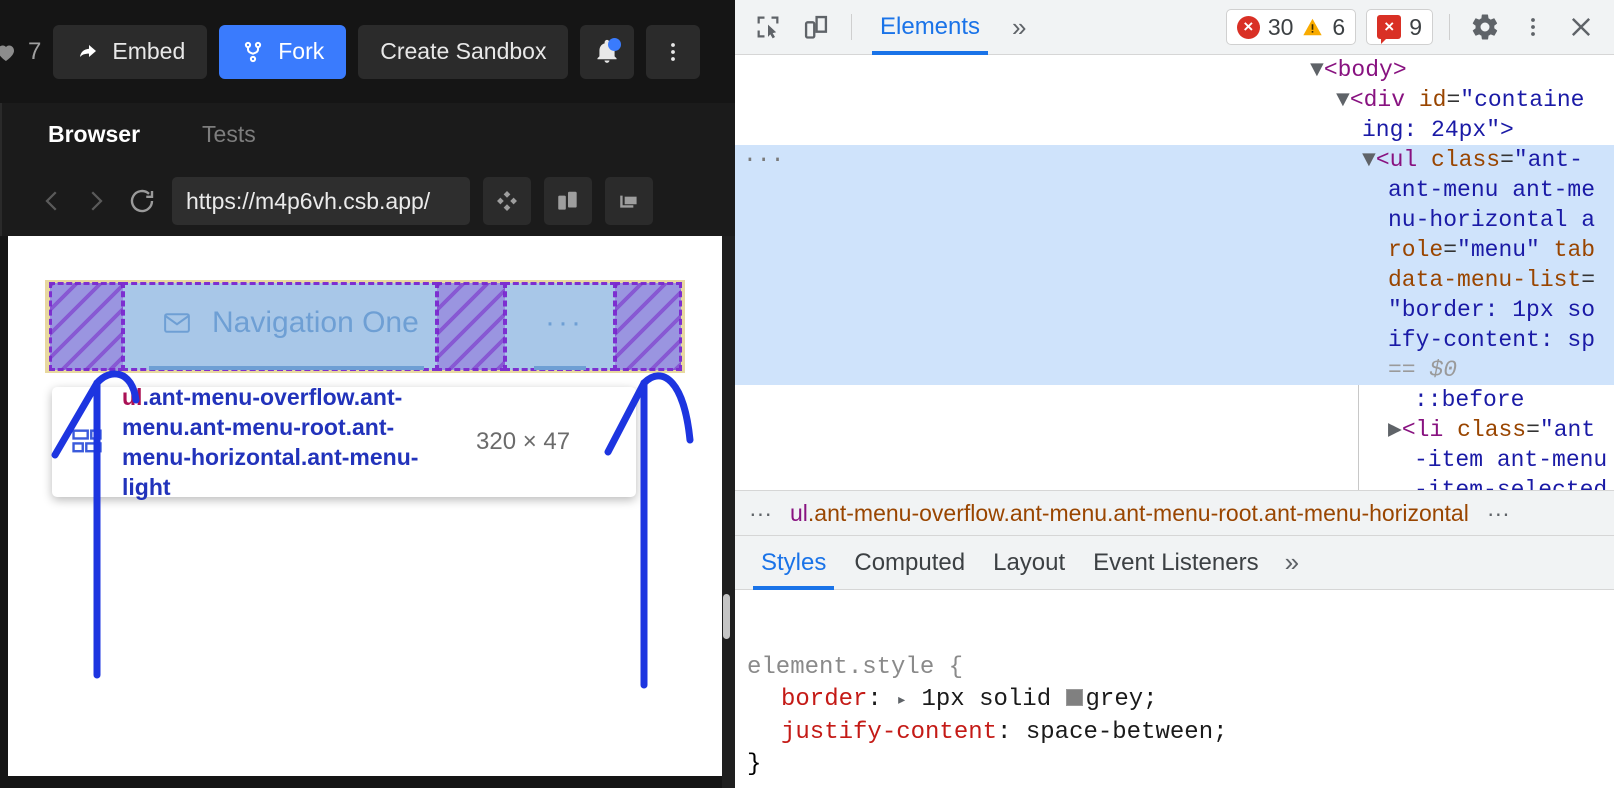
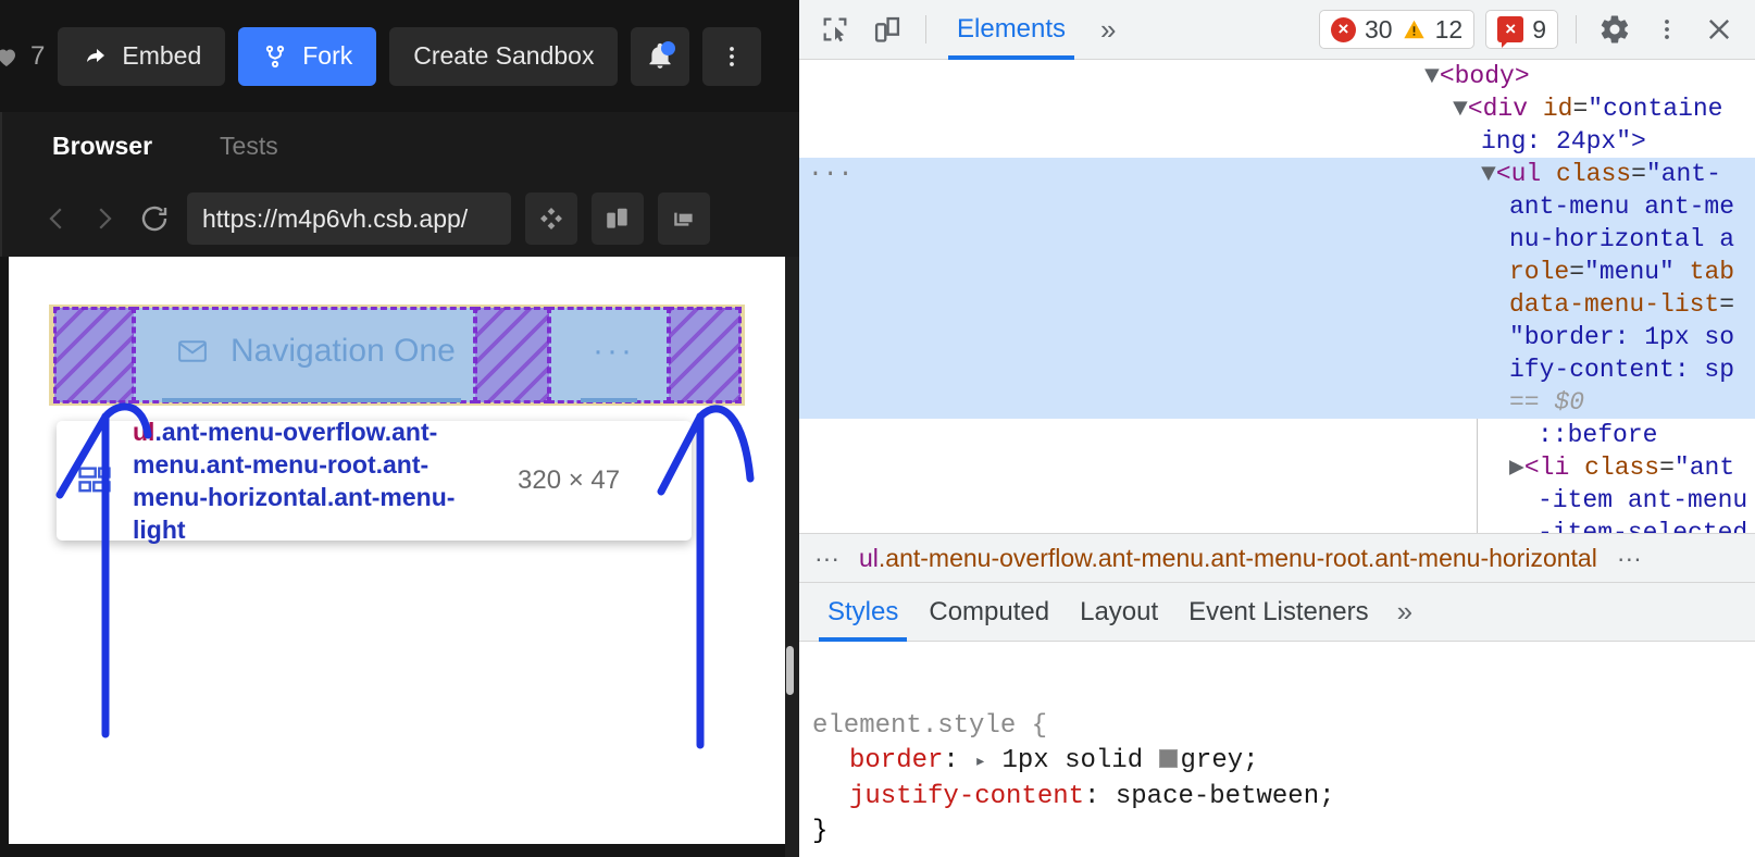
  7
  Embed
  Fork
  Create Sandbox
  Browser
  Tests
  https://m4p6vh.csb.app/
  Navigation One
  ···
  ul.ant-menu-overflow.ant-menu.ant-menu-root.ant-menu-horizontal.ant-menu-light
  320 × 47
  Elements
  »
  ×
  30
- 6
+ 12
  ×
  9
  ▼<body>
  ▼<div id="containe
  ing: 24px">
  ···
  ▼<ul class="ant-
  ant-menu ant-me
  nu-horizontal a
  role="menu" tab
  data-menu-list=
  "border: 1px so
  ify-content: sp
  == $0
  ::before
  ▶<li class="ant
  -item ant-menu
  ···
  ul.ant-menu-overflow.ant-menu.ant-menu-root.ant-menu-horizontal
  ···
  Styles
  Computed
  Layout
  Event Listeners
  »
  element.style {
  border: ▸ 1px solid grey;
  justify-content: space-between;
  }
